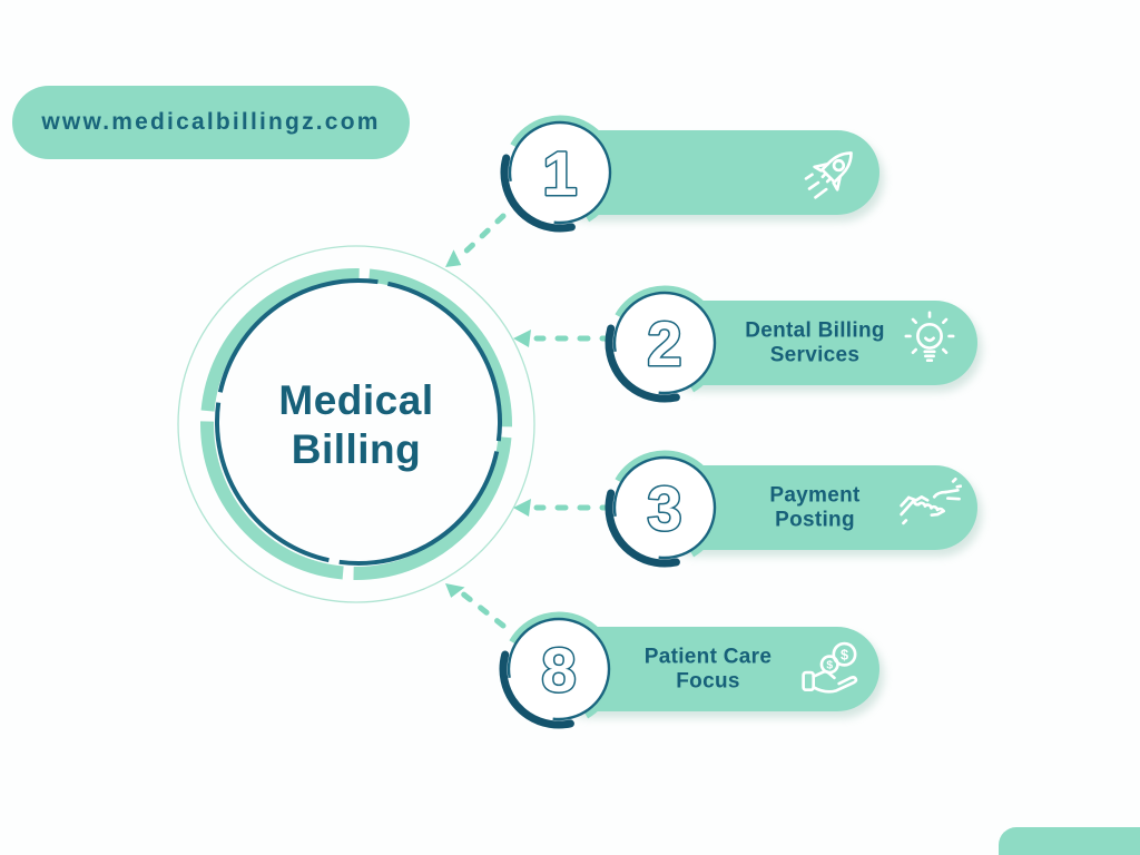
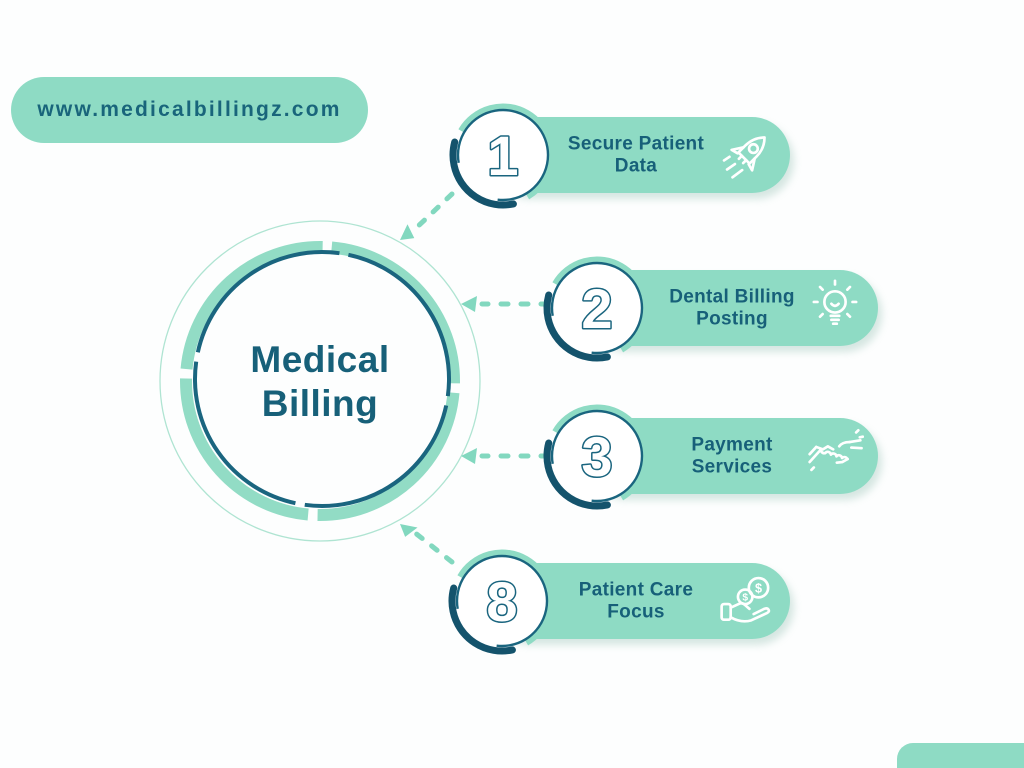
  www.medicalbillingz.com
  Medical
  Billing
+ Secure Patient
+ Data
  1
  Dental Billing
- Services
+ Posting
  2
  Payment
- Posting
+ Services
  3
  Patient Care
  Focus
  $
  $
  8
